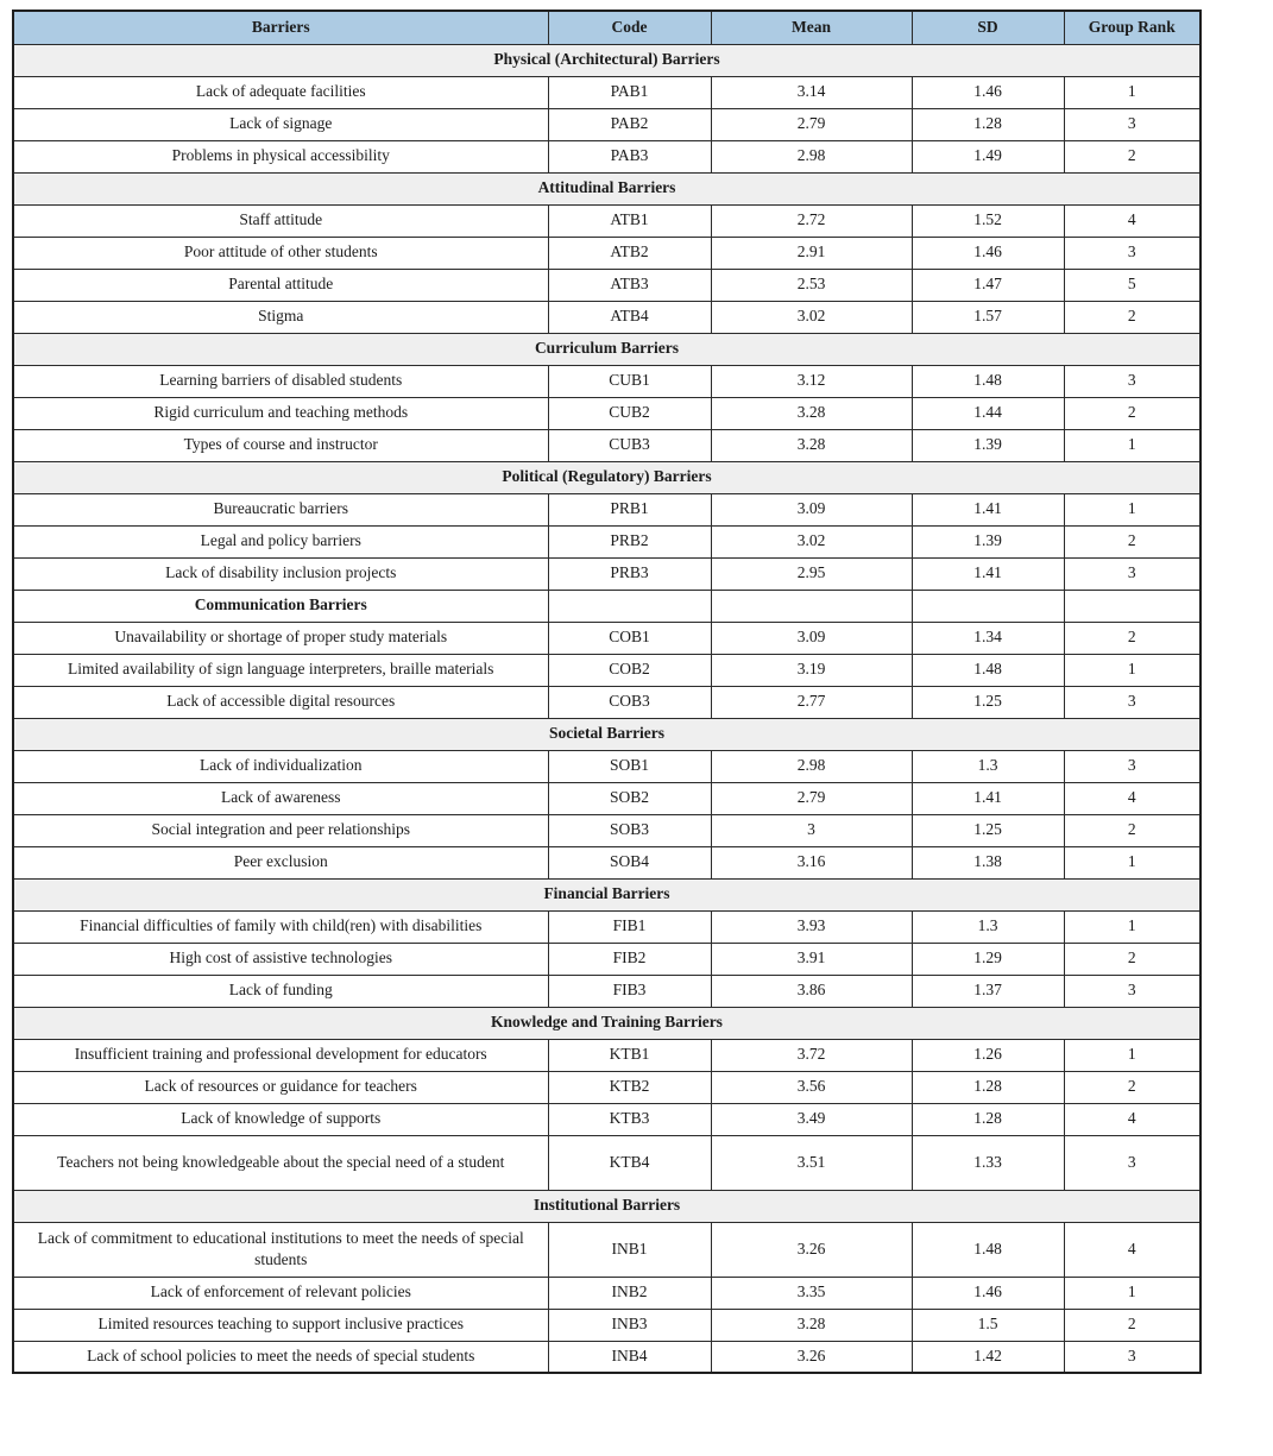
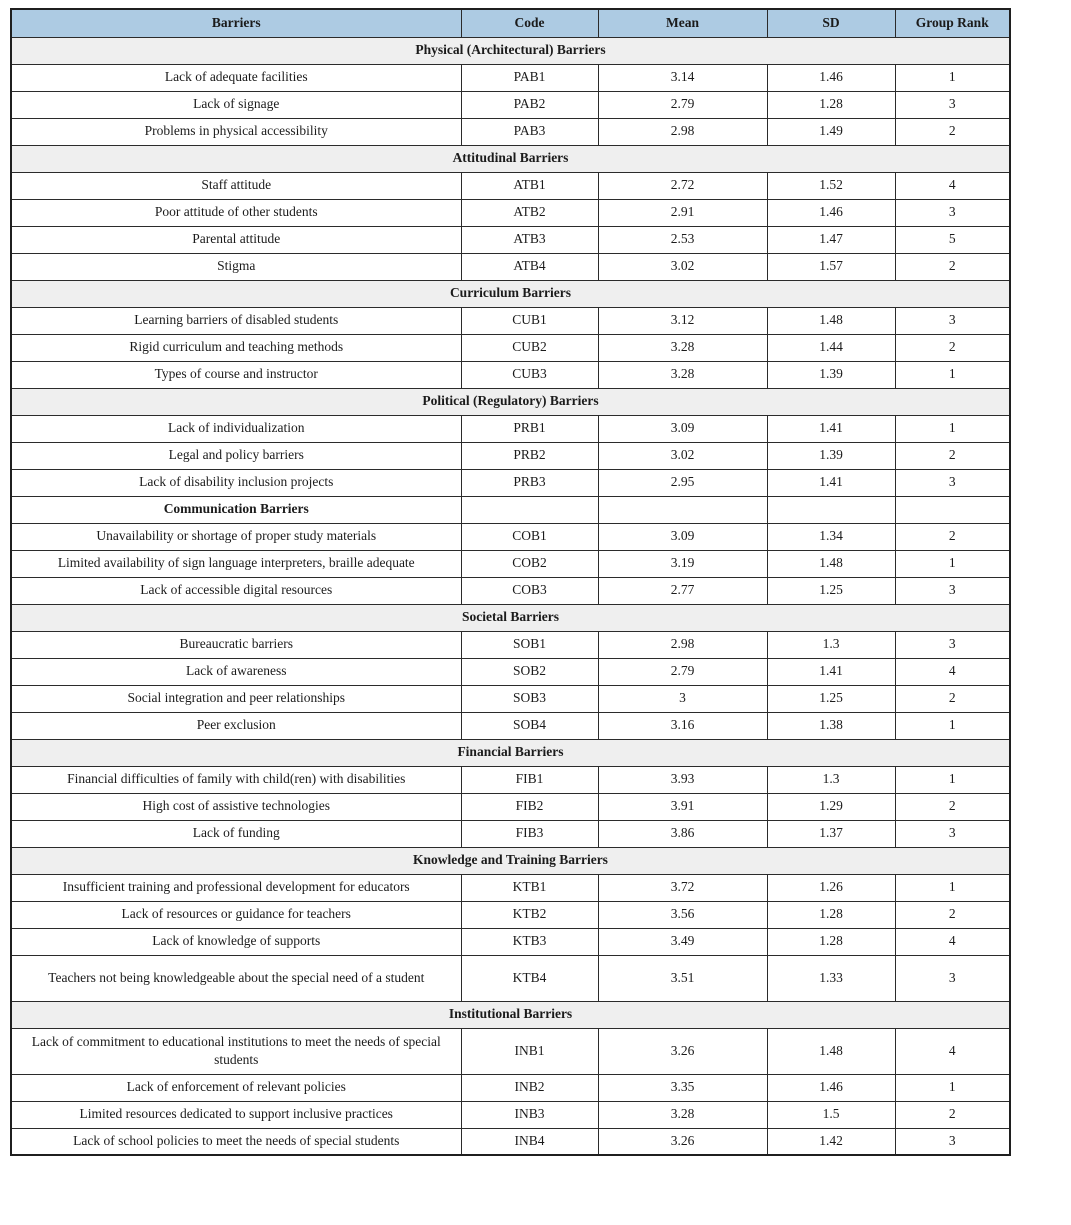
  Barriers	Code	Mean	SD	Group Rank
  Physical (Architectural) Barriers
  Lack of adequate facilities	PAB1	3.14	1.46	1
  Lack of signage	PAB2	2.79	1.28	3
  Problems in physical accessibility	PAB3	2.98	1.49	2
  Attitudinal Barriers
  Staff attitude	ATB1	2.72	1.52	4
  Poor attitude of other students	ATB2	2.91	1.46	3
  Parental attitude	ATB3	2.53	1.47	5
  Stigma	ATB4	3.02	1.57	2
  Curriculum Barriers
  Learning barriers of disabled students	CUB1	3.12	1.48	3
  Rigid curriculum and teaching methods	CUB2	3.28	1.44	2
  Types of course and instructor	CUB3	3.28	1.39	1
  Political (Regulatory) Barriers
- Bureaucratic barriers	PRB1	3.09	1.41	1
+ Lack of individualization	PRB1	3.09	1.41	1
  Legal and policy barriers	PRB2	3.02	1.39	2
  Lack of disability inclusion projects	PRB3	2.95	1.41	3
  Communication Barriers
  Unavailability or shortage of proper study materials	COB1	3.09	1.34	2
- Limited availability of sign language interpreters, braille materials	COB2	3.19	1.48	1
+ Limited availability of sign language interpreters, braille adequate	COB2	3.19	1.48	1
  Lack of accessible digital resources	COB3	2.77	1.25	3
  Societal Barriers
- Lack of individualization	SOB1	2.98	1.3	3
+ Bureaucratic barriers	SOB1	2.98	1.3	3
  Lack of awareness	SOB2	2.79	1.41	4
  Social integration and peer relationships	SOB3	3	1.25	2
  Peer exclusion	SOB4	3.16	1.38	1
  Financial Barriers
  Financial difficulties of family with child(ren) with disabilities	FIB1	3.93	1.3	1
  High cost of assistive technologies	FIB2	3.91	1.29	2
  Lack of funding	FIB3	3.86	1.37	3
  Knowledge and Training Barriers
  Insufficient training and professional development for educators	KTB1	3.72	1.26	1
  Lack of resources or guidance for teachers	KTB2	3.56	1.28	2
  Lack of knowledge of supports	KTB3	3.49	1.28	4
  Teachers not being knowledgeable about the special need of a student	KTB4	3.51	1.33	3
  Institutional Barriers
  Lack of commitment to educational institutions to meet the needs of special students	INB1	3.26	1.48	4
  Lack of enforcement of relevant policies	INB2	3.35	1.46	1
- Limited resources teaching to support inclusive practices	INB3	3.28	1.5	2
+ Limited resources dedicated to support inclusive practices	INB3	3.28	1.5	2
  Lack of school policies to meet the needs of special students	INB4	3.26	1.42	3
